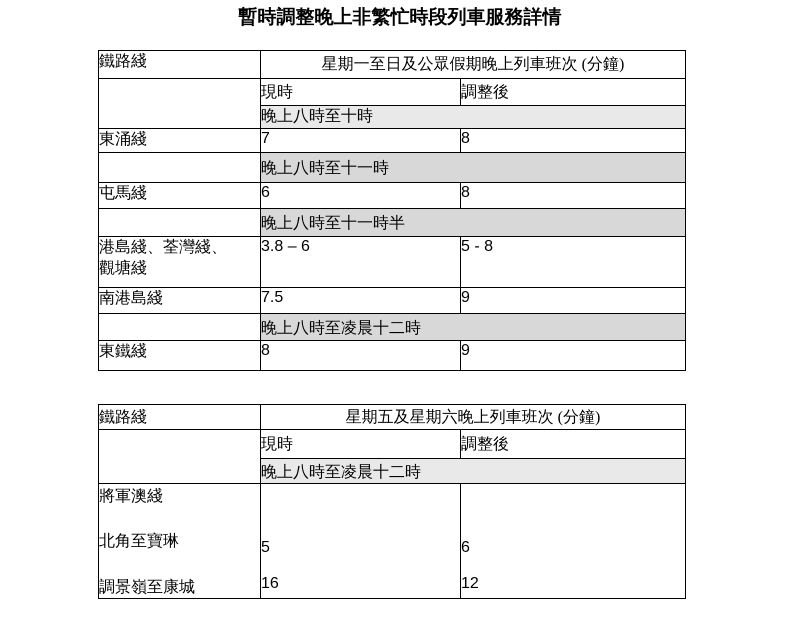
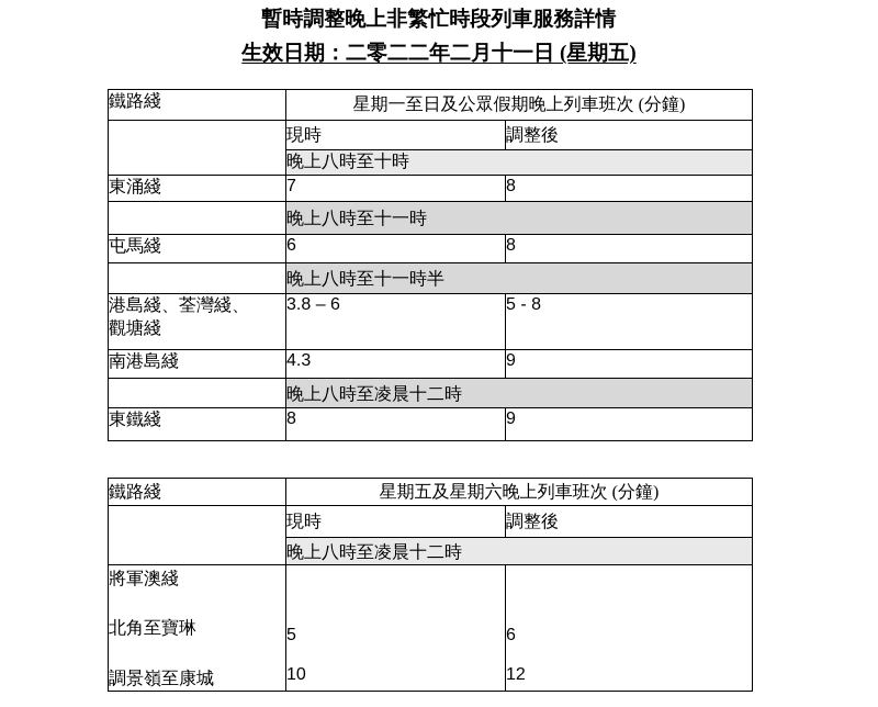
  暫時調整晚上非繁忙時段列車服務詳情
+ 生效日期：二零二二年二月十一日 (星期五)
  鐵路綫	星期一至日及公眾假期晚上列車班次 (分鐘)
  	現時	調整後
  晚上八時至十時
  東涌綫	7	8
  	晚上八時至十一時
  屯馬綫	6	8
  	晚上八時至十一時半
  港島綫、荃灣綫、 觀塘綫	3.8 – 6	5 - 8
- 南港島綫	7.5	9
+ 南港島綫	4.3	9
  	晚上八時至凌晨十二時
  東鐵綫	8	9
  鐵路綫	星期五及星期六晚上列車班次 (分鐘)
  	現時	調整後
  晚上八時至凌晨十二時
- 將軍澳綫 北角至寶琳 調景嶺至康城	5 16	6 12
+ 將軍澳綫 北角至寶琳 調景嶺至康城	5 10	6 12
